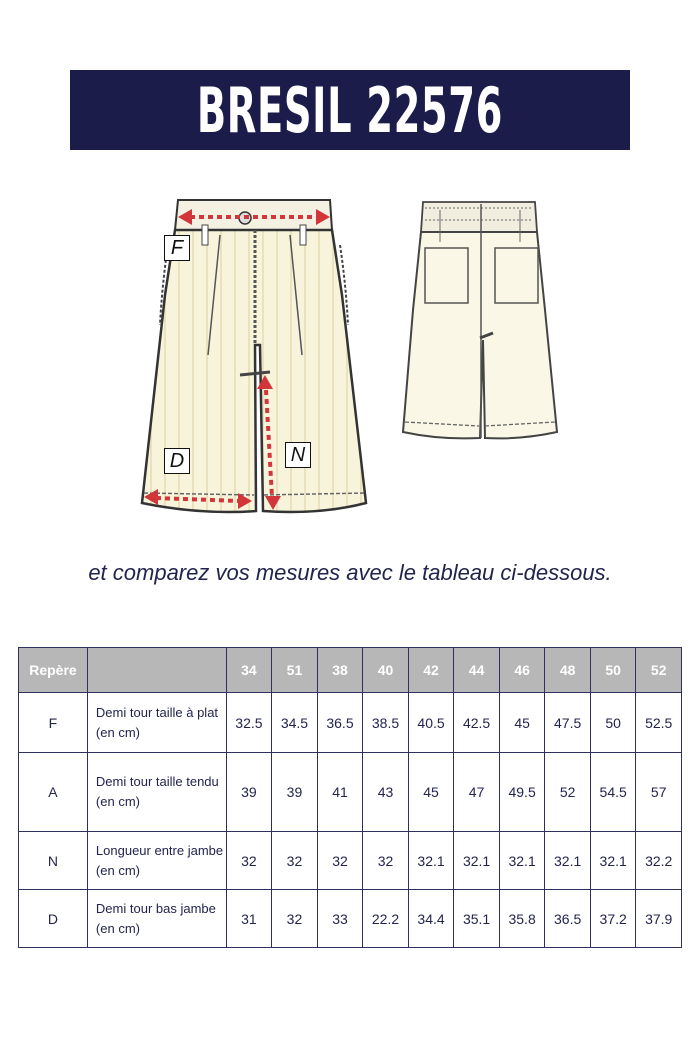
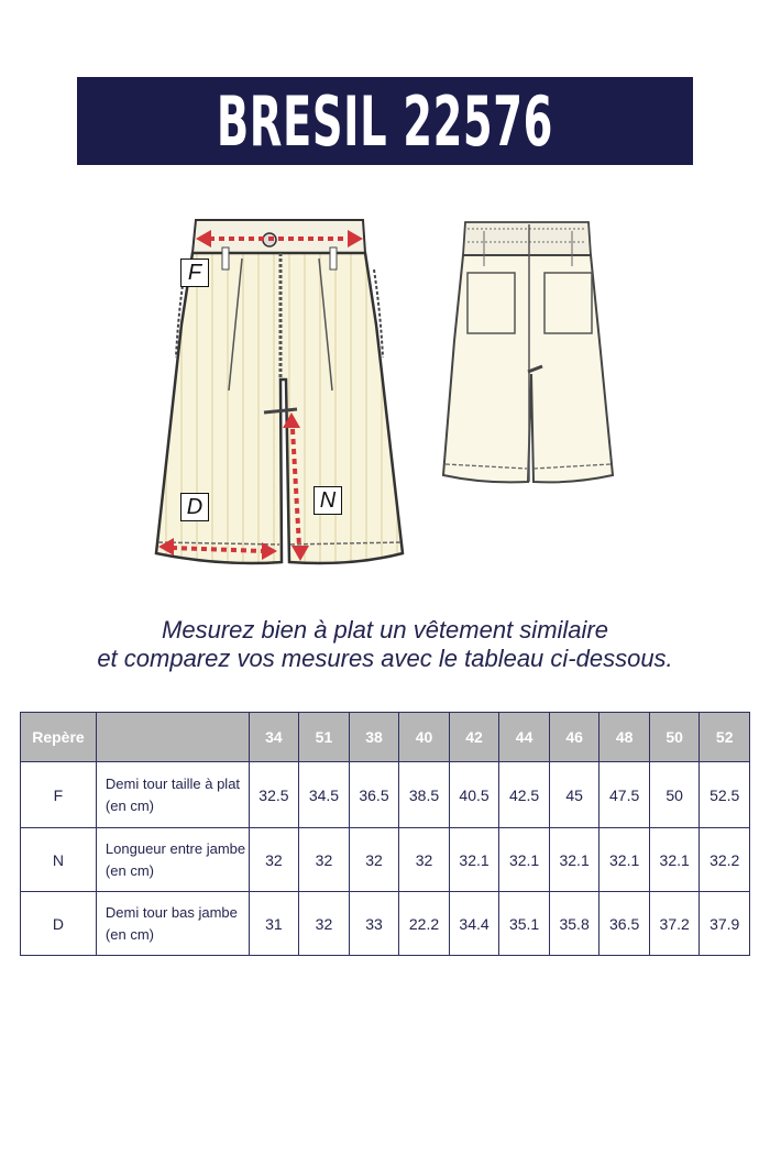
  BRESIL 22576
  F
  D
  N
+ Mesurez bien à plat un vêtement similaire
  et comparez vos mesures avec le tableau ci-dessous.
  Repère		34	51	38	40	42	44	46	48	50	52
  F	Demi tour taille à plat (en cm)	32.5	34.5	36.5	38.5	40.5	42.5	45	47.5	50	52.5
- A	Demi tour taille tendu (en cm)	39	39	41	43	45	47	49.5	52	54.5	57
  N	Longueur entre jambe (en cm)	32	32	32	32	32.1	32.1	32.1	32.1	32.1	32.2
  D	Demi tour bas jambe (en cm)	31	32	33	22.2	34.4	35.1	35.8	36.5	37.2	37.9
